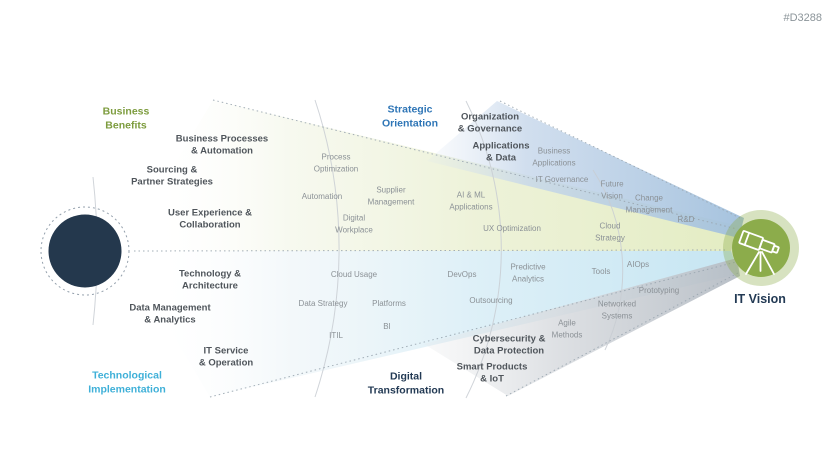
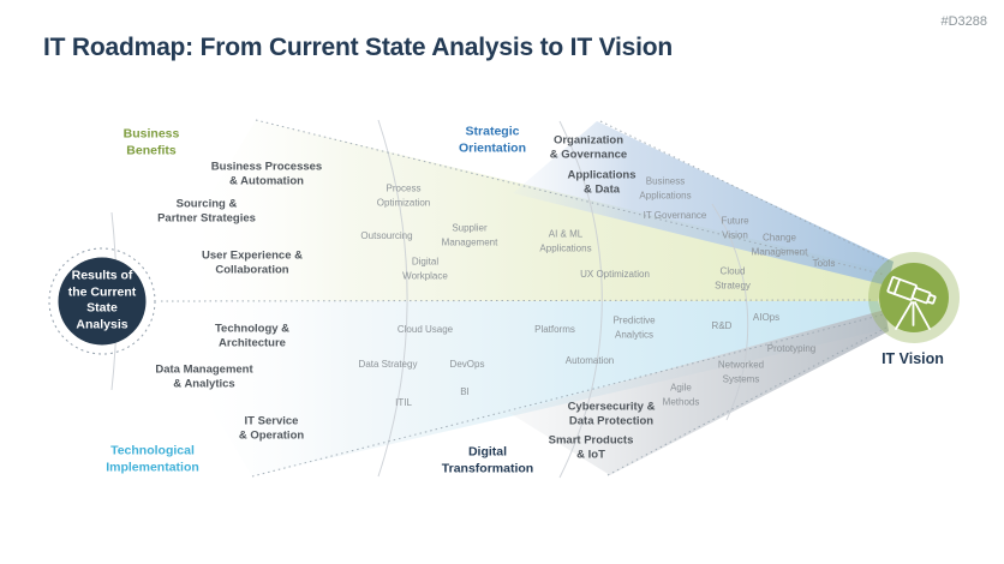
+ IT Roadmap: From Current State Analysis to IT Vision
  #D3288
+ Results of
+ the Current
+ State
+ Analysis
  IT Vision
  Business
  Benefits
  Strategic
  Orientation
  Technological
  Implementation
  Digital
  Transformation
  Business Processes
  & Automation
  Sourcing &
  Partner Strategies
  User Experience &
  Collaboration
  Technology &
  Architecture
  Data Management
  & Analytics
  IT Service
  & Operation
  Organization
  & Governance
  Applications
  & Data
  Cybersecurity &
  Data Protection
  Smart Products
  & IoT
  Process
  Optimization
- Automation
+ Outsourcing
  Supplier
  Management
  Digital
  Workplace
  Cloud Usage
  Data Strategy
- Platforms
+ DevOps
  BI
  ITIL
  Business
  Applications
  IT Governance
  AI & ML
  Applications
  UX Optimization
  Future
  Vision
  Change
  Management
- R&D
+ Tools
  Cloud
  Strategy
- DevOps
+ Platforms
  Predictive
  Analytics
- Outsourcing
+ Automation
- Tools
+ R&D
  AIOps
  Prototyping
  Networked
  Systems
  Agile
  Methods
